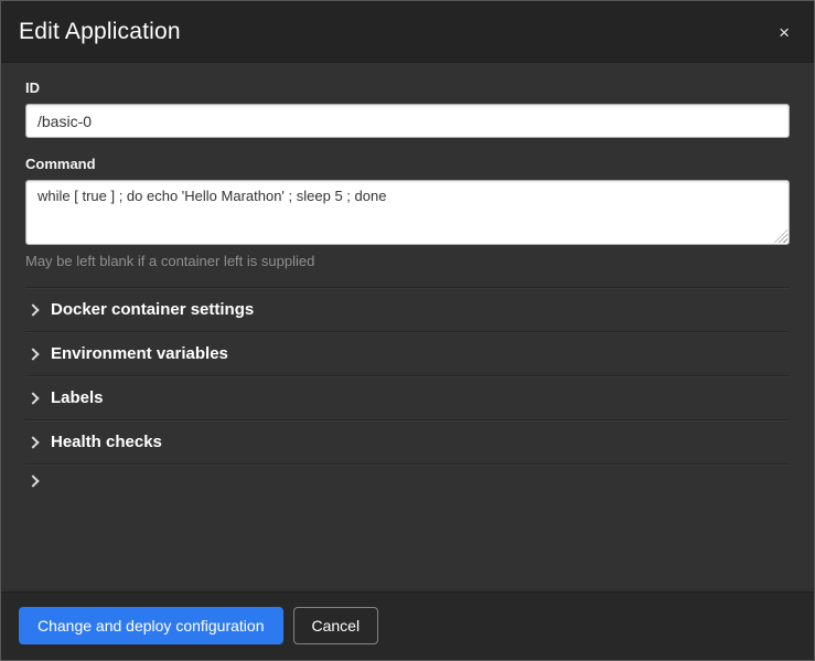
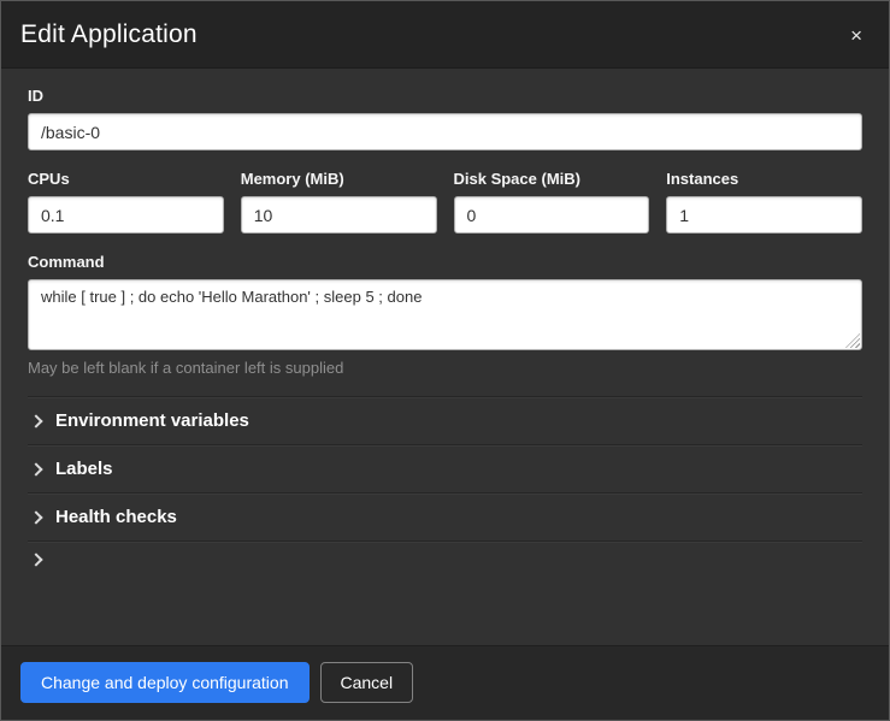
  Edit Application
  ×
  ID
  /basic-0
+ CPUs
+ 0.1
+ Memory (MiB)
+ 10
+ Disk Space (MiB)
+ 0
+ Instances
+ 1
  Command
  while [ true ] ; do echo 'Hello Marathon' ; sleep 5 ; done
  May be left blank if a container left is supplied
- Docker container settings
  Environment variables
  Labels
  Health checks
  Change and deploy configuration
  Cancel
